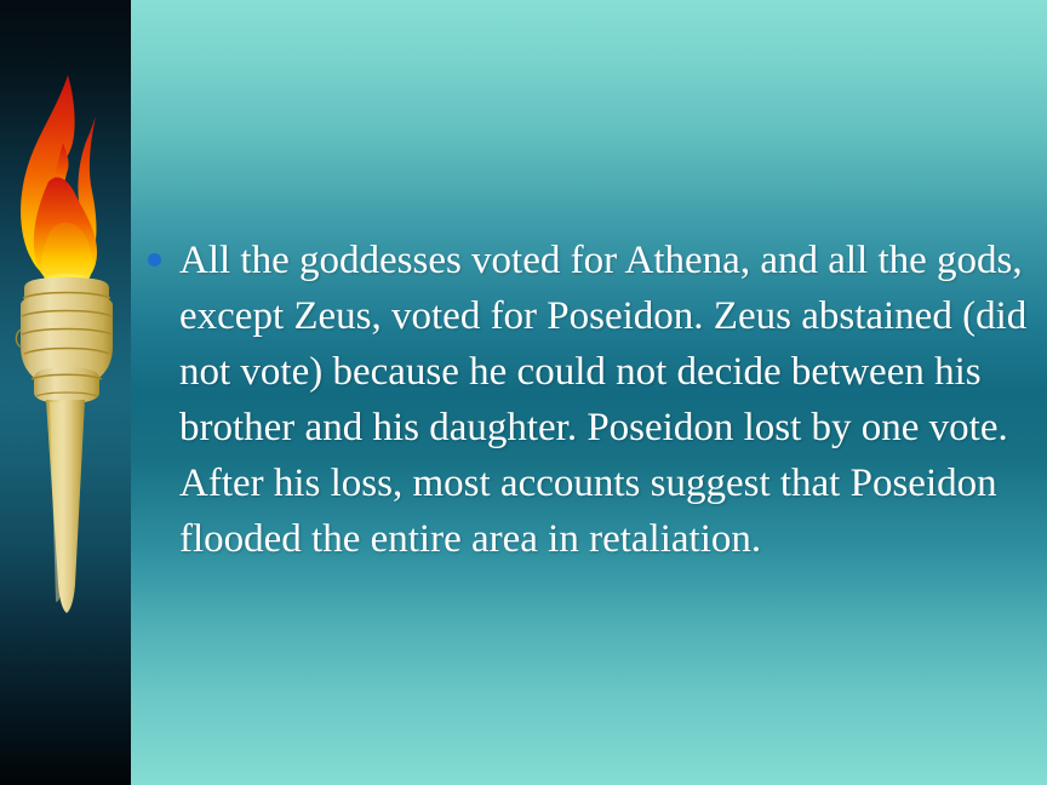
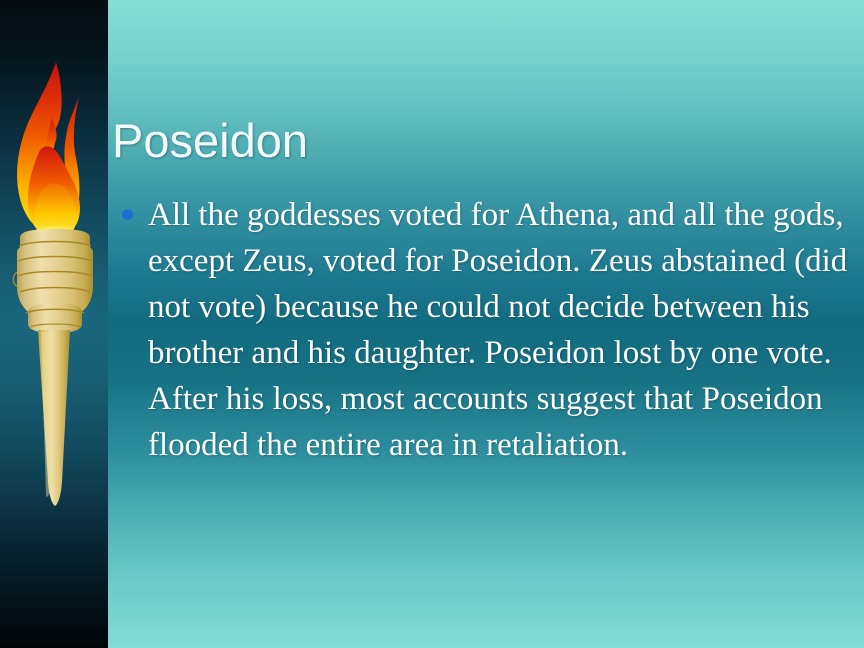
+ Poseidon
  All the goddesses voted for Athena, and all the gods, except Zeus, voted for Poseidon. Zeus abstained (did not vote) because he could not decide between his brother and his daughter. Poseidon lost by one vote. After his loss, most accounts suggest that Poseidon flooded the entire area in retaliation.
